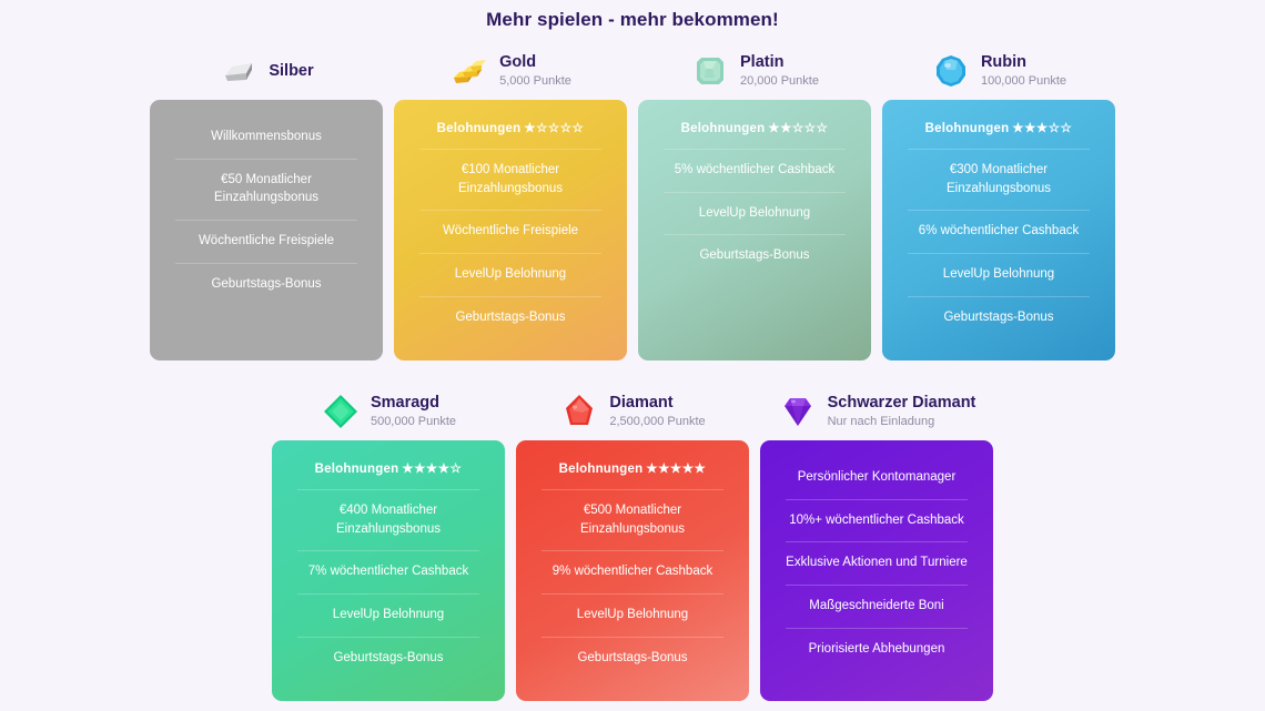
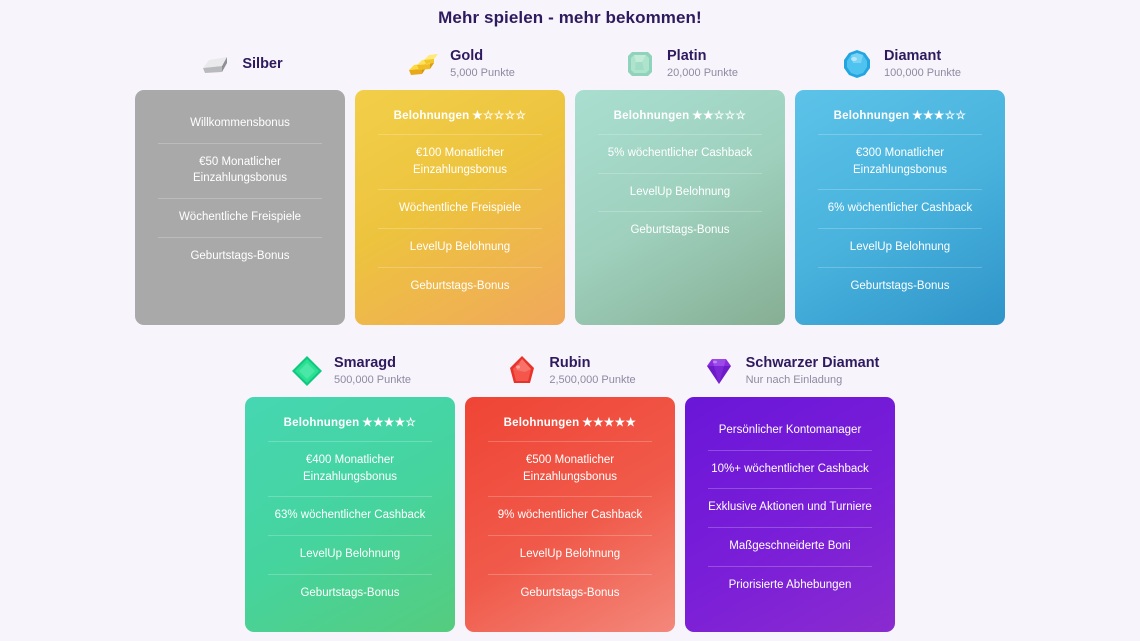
  Mehr spielen - mehr bekommen!
  Silber
  Willkommensbonus
  €50 Monatlicher Einzahlungsbonus
  Wöchentliche Freispiele
  Geburtstags-Bonus
  Gold
  5,000 Punkte
  Belohnungen ★☆☆☆☆
  €100 Monatlicher Einzahlungsbonus
  Wöchentliche Freispiele
  LevelUp Belohnung
  Geburtstags-Bonus
  Platin
  20,000 Punkte
  Belohnungen ★★☆☆☆
  5% wöchentlicher Cashback
  LevelUp Belohnung
  Geburtstags-Bonus
- Rubin
+ Diamant
  100,000 Punkte
  Belohnungen ★★★☆☆
  €300 Monatlicher Einzahlungsbonus
  6% wöchentlicher Cashback
  LevelUp Belohnung
  Geburtstags-Bonus
  Smaragd
  500,000 Punkte
  Belohnungen ★★★★☆
  €400 Monatlicher Einzahlungsbonus
- 7% wöchentlicher Cashback
+ 63% wöchentlicher Cashback
  LevelUp Belohnung
  Geburtstags-Bonus
- Diamant
+ Rubin
  2,500,000 Punkte
  Belohnungen ★★★★★
  €500 Monatlicher Einzahlungsbonus
  9% wöchentlicher Cashback
  LevelUp Belohnung
  Geburtstags-Bonus
  Schwarzer Diamant
  Nur nach Einladung
  Persönlicher Kontomanager
  10%+ wöchentlicher Cashback
  Exklusive Aktionen und Turniere
  Maßgeschneiderte Boni
  Priorisierte Abhebungen
